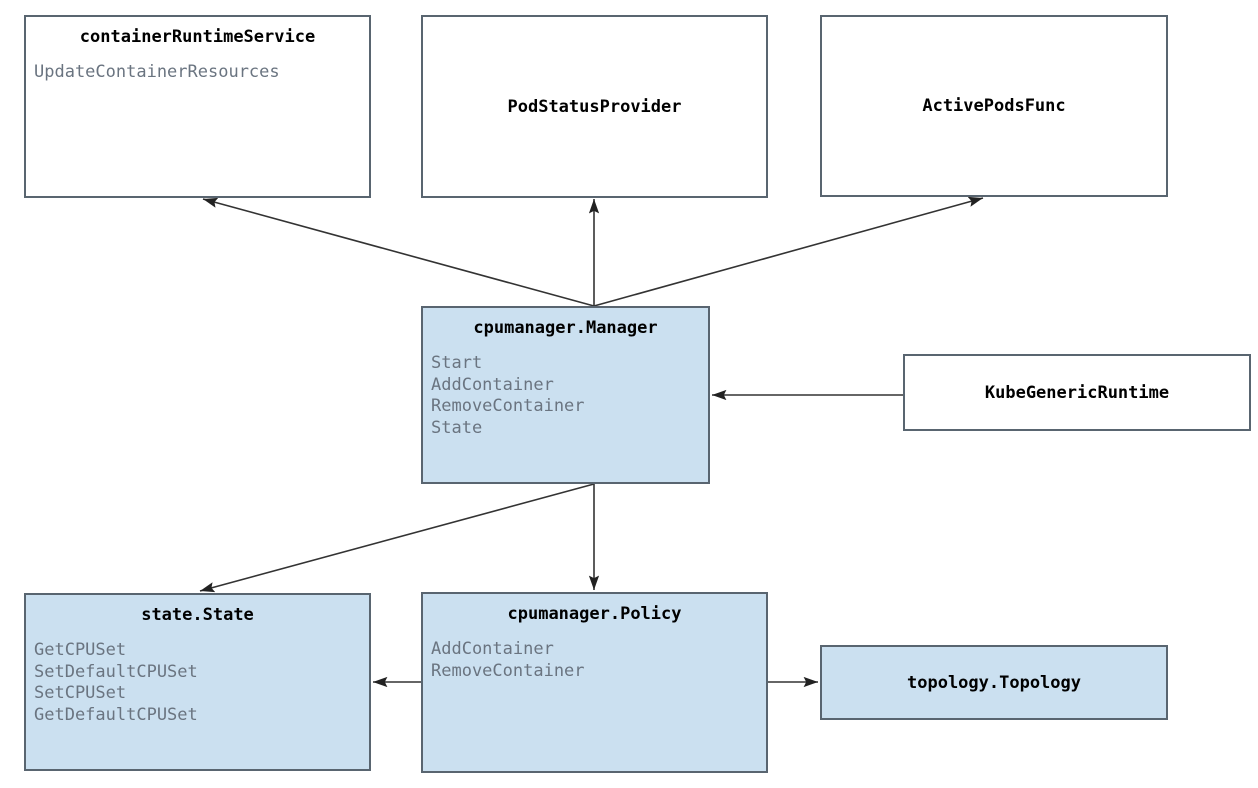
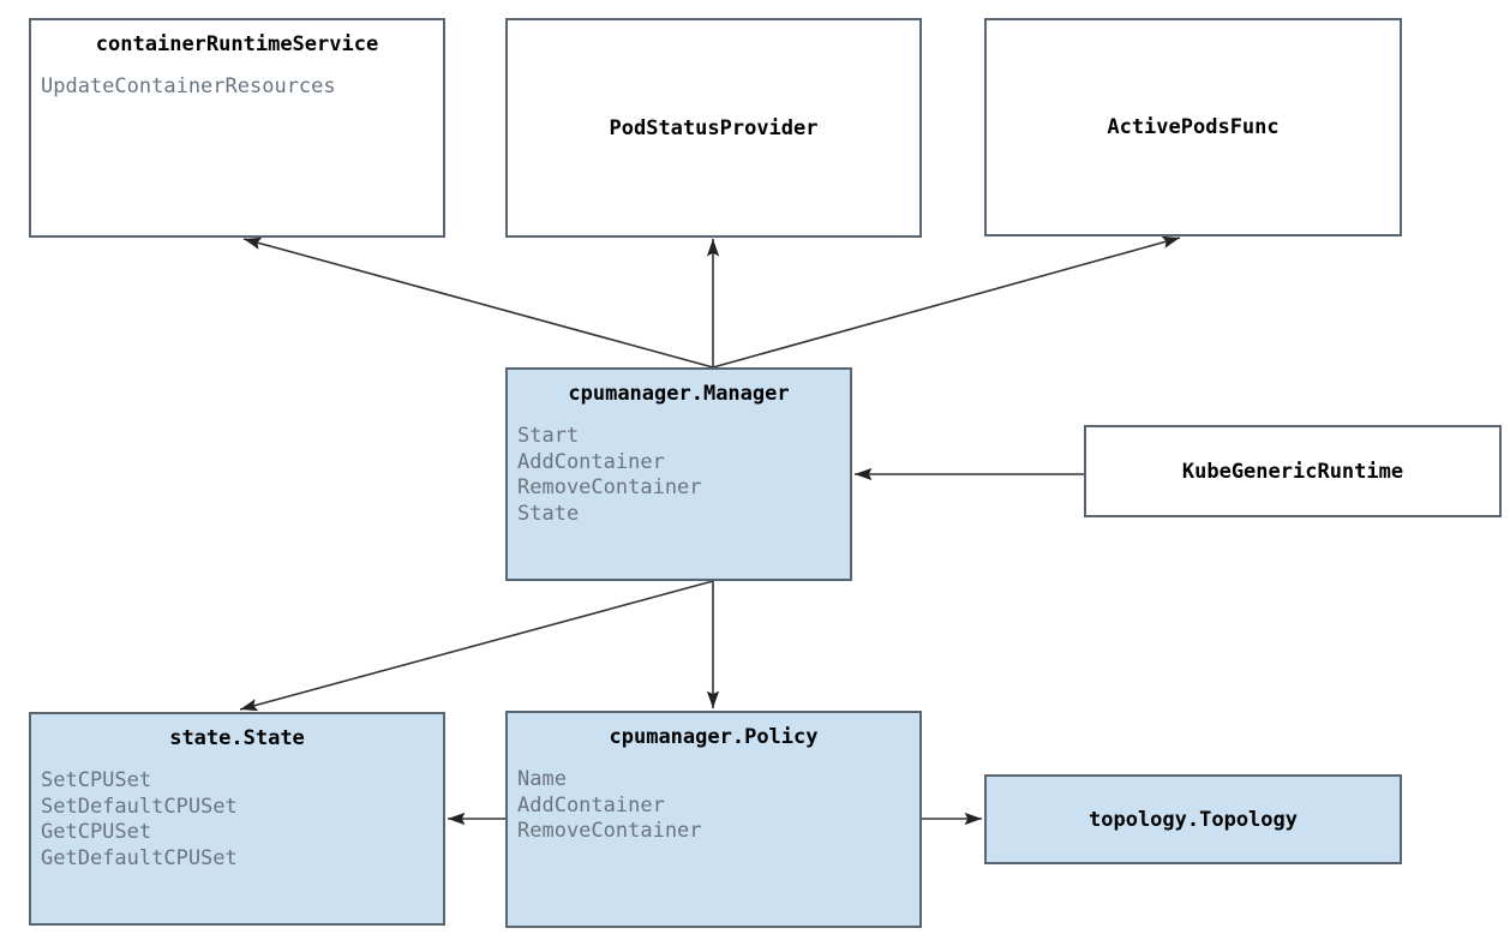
  containerRuntimeService
  UpdateContainerResources
  PodStatusProvider
  ActivePodsFunc
  cpumanager.Manager
  Start
  AddContainer
  RemoveContainer
  State
  KubeGenericRuntime
  state.State
- GetCPUSet
+ SetCPUSet
  SetDefaultCPUSet
- SetCPUSet
+ GetCPUSet
  GetDefaultCPUSet
  cpumanager.Policy
+ Name
  AddContainer
  RemoveContainer
  topology.Topology
